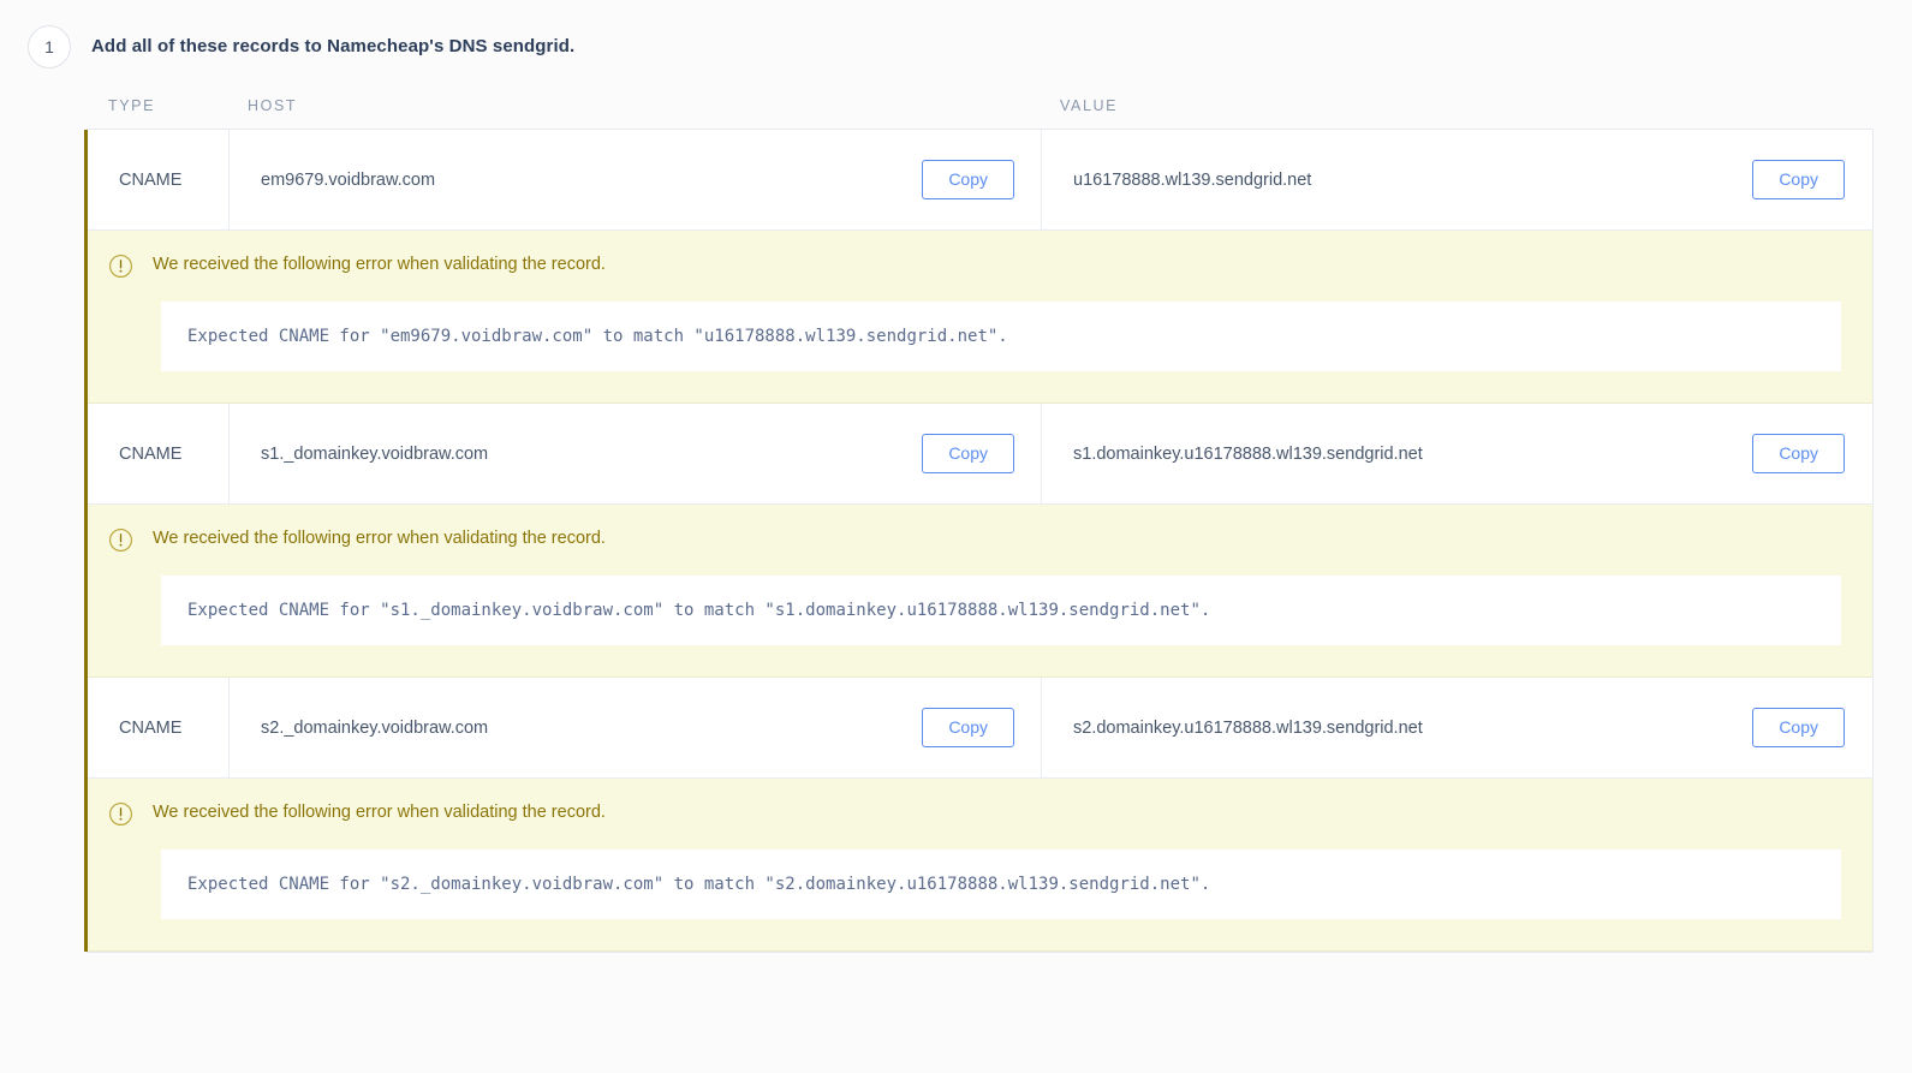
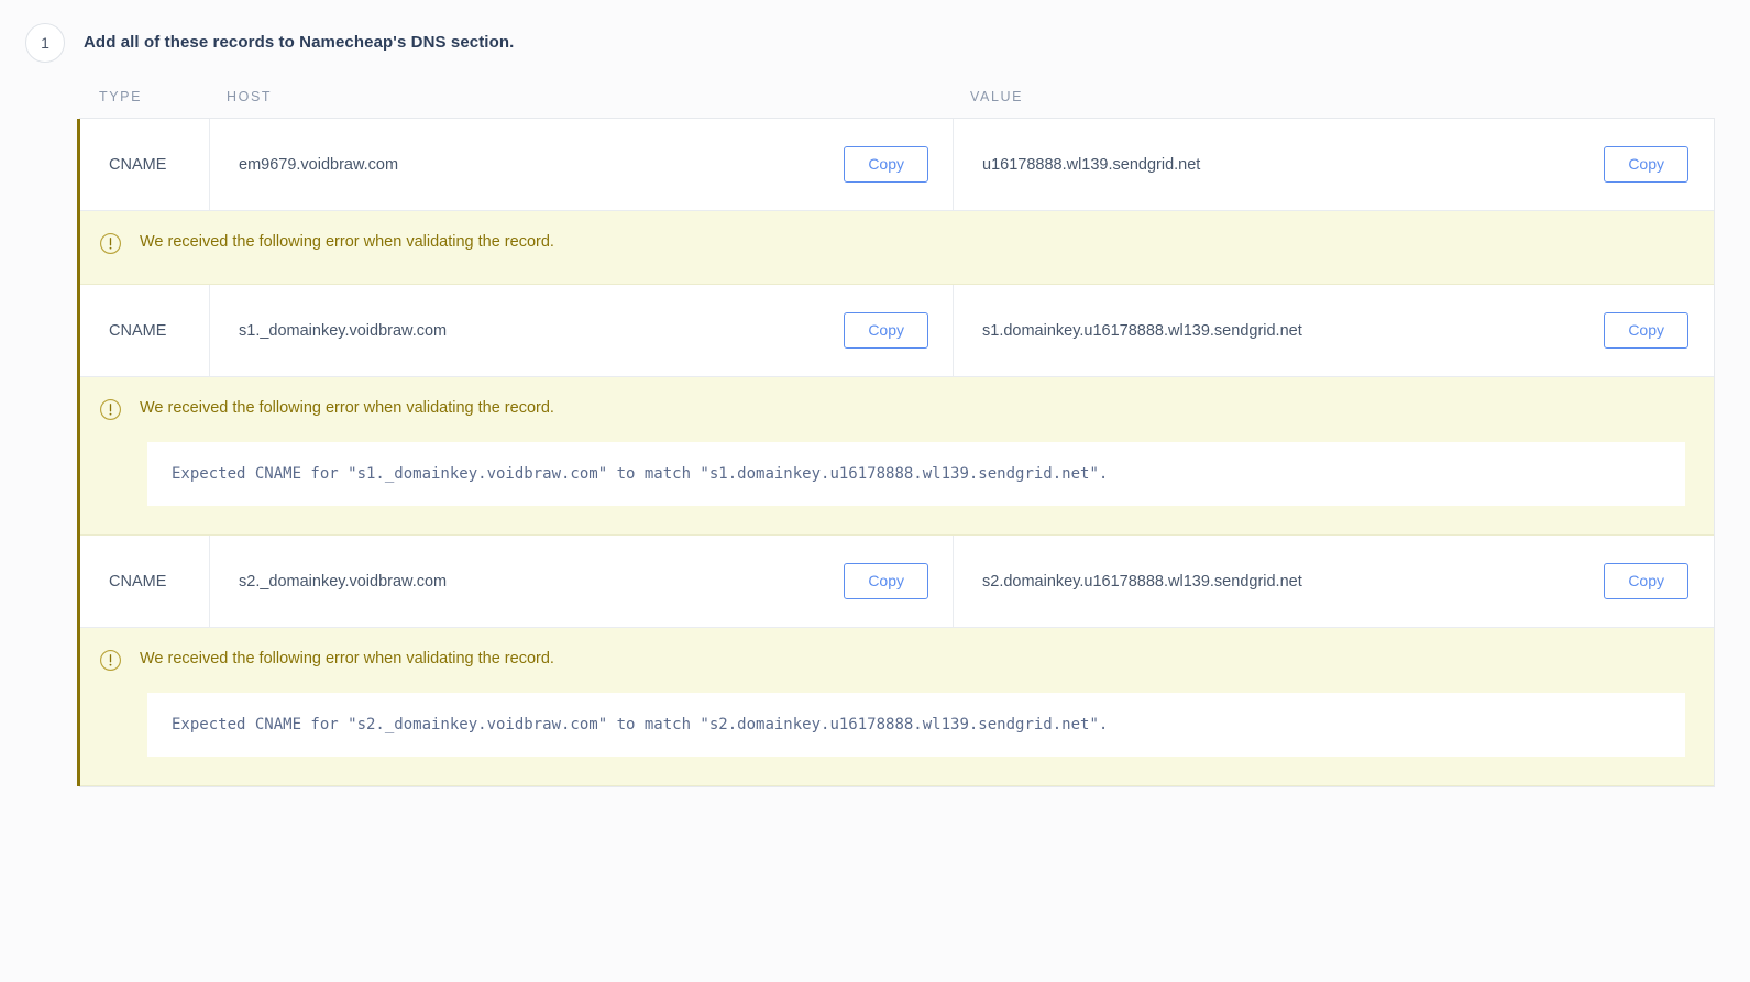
  1
- Add all of these records to Namecheap's DNS sendgrid.
+ Add all of these records to Namecheap's DNS section.
  TYPE
  HOST
  VALUE
  CNAME
  em9679.voidbraw.com
  Copy
  u16178888.wl139.sendgrid.net
  Copy
  We received the following error when validating the record.
- Expected CNAME for "em9679.voidbraw.com" to match "u16178888.wl139.sendgrid.net".
  CNAME
  s1._domainkey.voidbraw.com
  Copy
  s1.domainkey.u16178888.wl139.sendgrid.net
  Copy
  We received the following error when validating the record.
  Expected CNAME for "s1._domainkey.voidbraw.com" to match "s1.domainkey.u16178888.wl139.sendgrid.net".
  CNAME
  s2._domainkey.voidbraw.com
  Copy
  s2.domainkey.u16178888.wl139.sendgrid.net
  Copy
  We received the following error when validating the record.
  Expected CNAME for "s2._domainkey.voidbraw.com" to match "s2.domainkey.u16178888.wl139.sendgrid.net".
